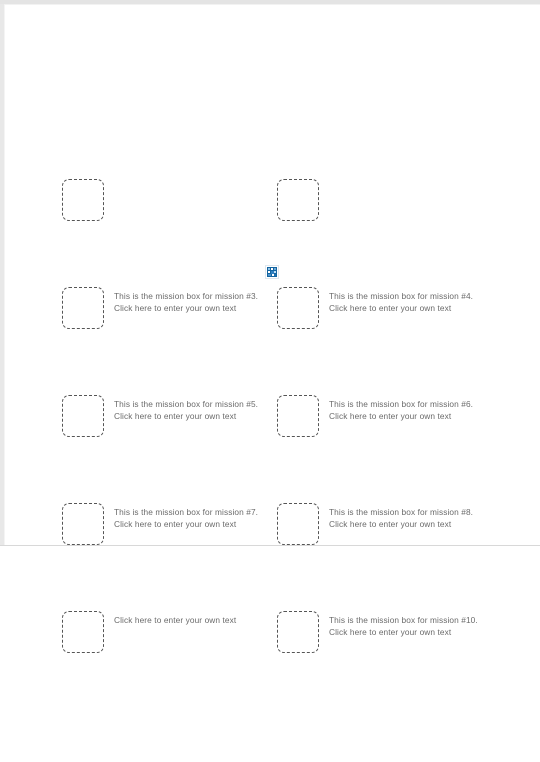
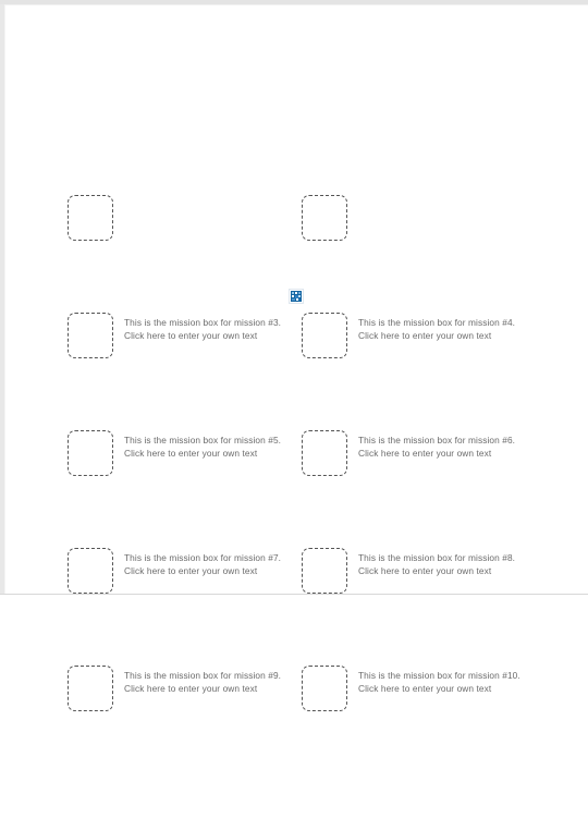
  This is the mission box for mission #3.
  Click here to enter your own text
  This is the mission box for mission #4.
  Click here to enter your own text
  This is the mission box for mission #5.
  Click here to enter your own text
  This is the mission box for mission #6.
  Click here to enter your own text
  This is the mission box for mission #7.
  Click here to enter your own text
  This is the mission box for mission #8.
  Click here to enter your own text
+ This is the mission box for mission #9.
  Click here to enter your own text
  This is the mission box for mission #10.
  Click here to enter your own text
